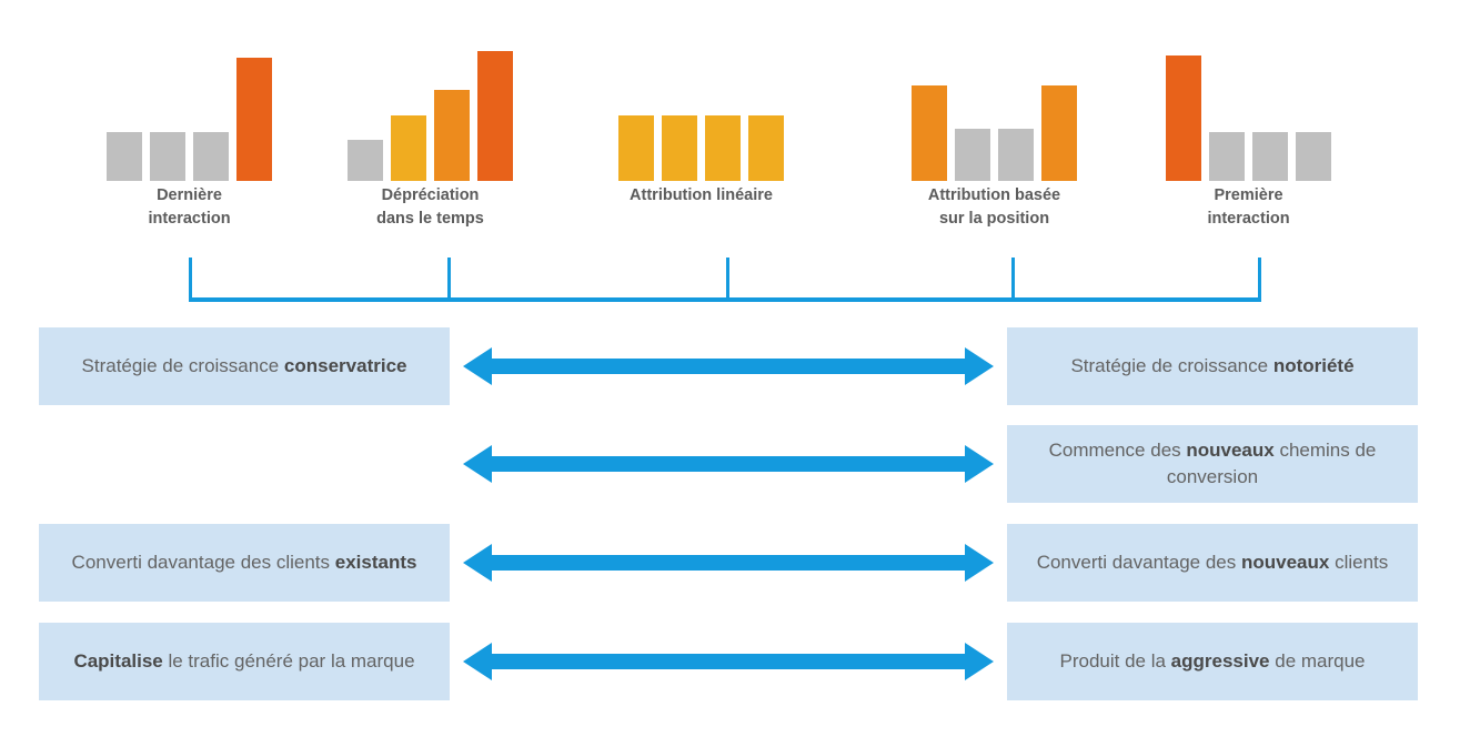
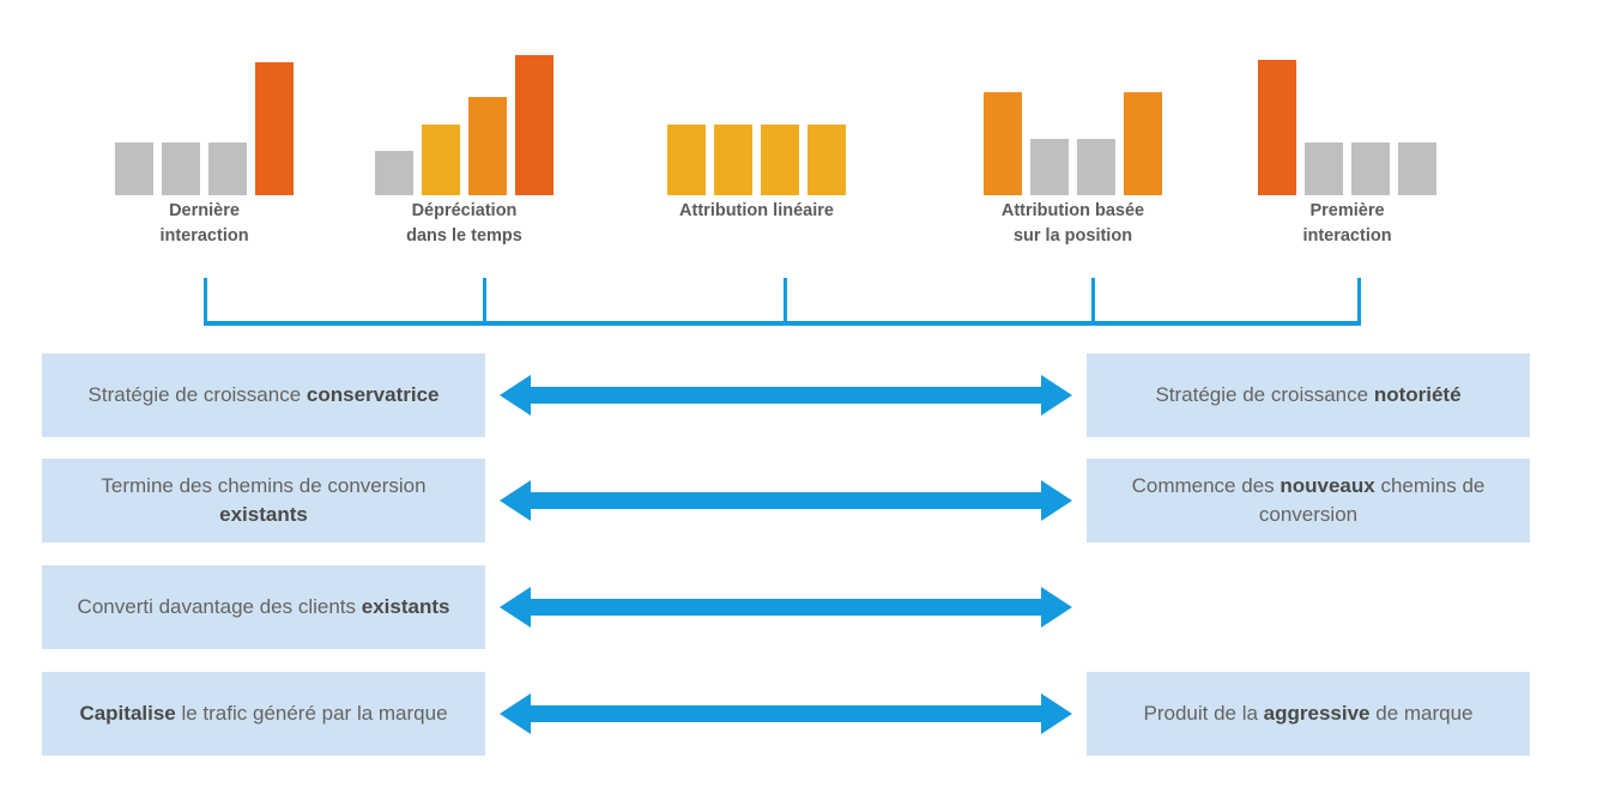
  Dernière
  interaction
  Dépréciation
  dans le temps
  Attribution linéaire
  Attribution basée
  sur la position
  Première
  interaction
  Stratégie de croissance conservatrice
  Stratégie de croissance notoriété
+ Termine des chemins de conversion existants
  Commence des nouveaux chemins de conversion
  Converti davantage des clients existants
- Converti davantage des nouveaux clients
  Capitalise le trafic généré par la marque
  Produit de la aggressive de marque
